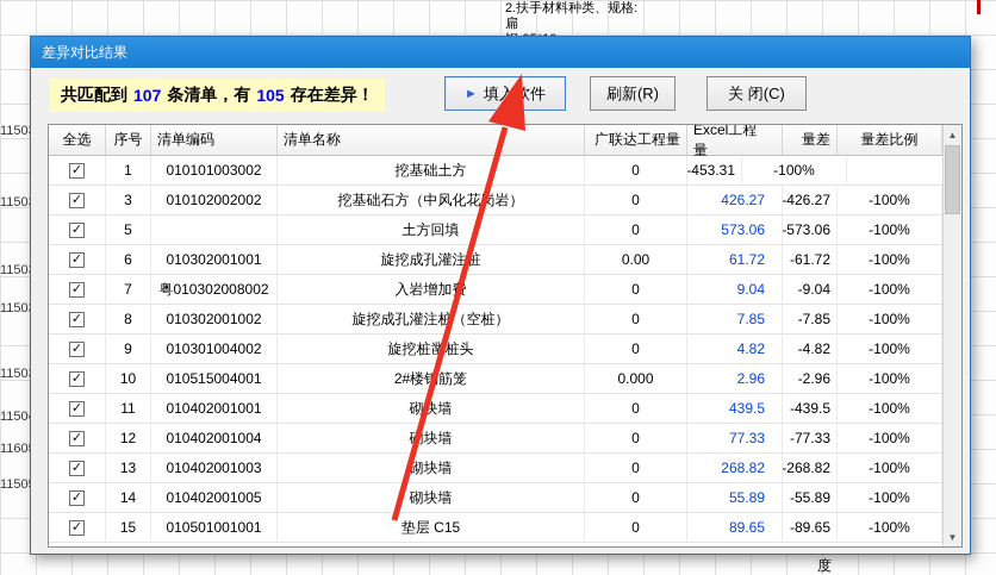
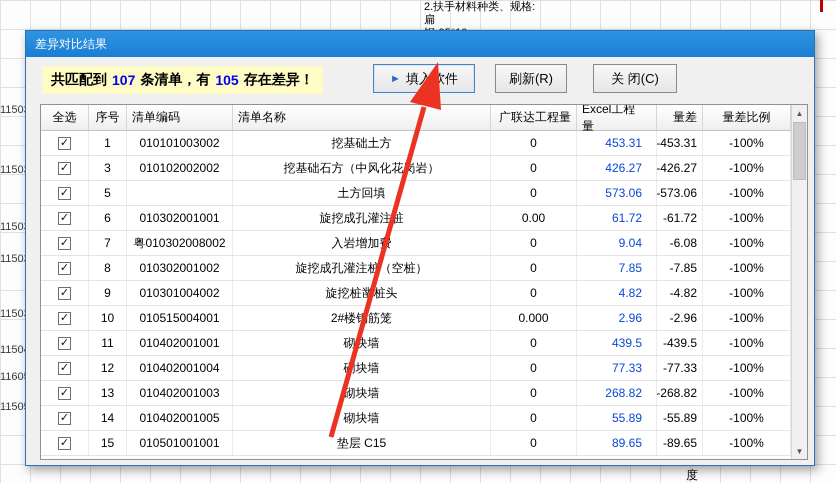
  2.扶手材料种类、规格:扁
  1150
  1150
  1150
  1150
  1150
  1150
  1160
  1150
  度
  差异对比结果
  共匹配到
  107
  条清单，有
  105
  存在差异！
  ►
  填入件
  刷新(R)
  关 闭(C)
  全选
  序号
  清单编码
  清单名称
  广联达工程量
  Excel工程量
  量差
  量差比例
  ✓
  1
  010101003002
  挖基础土方
  0
+ 453.31
  -453.31
  -100%
  ✓
  3
  010102002002
  挖基础石方（中风化花岩）
  0
  426.27
  -426.27
  -100%
  ✓
  5
  土方回填
  0
  573.06
  -573.06
  -100%
  ✓
  6
  010302001001
  旋挖成孔灌注桩
  0.00
  61.72
  -61.72
  -100%
  ✓
  7
  粤010302008002
  入岩增加
  0
  9.04
- -9.04
+ -6.08
  -100%
  ✓
  8
  010302001002
  旋挖成孔灌注桩（空桩）
  0
  7.85
  -7.85
  -100%
  ✓
  9
  010301004002
  旋挖桩凿桩头
  0
  4.82
  -4.82
  -100%
  ✓
  10
  010515004001
  2#楼筋笼
  0.000
  2.96
  -2.96
  -100%
  ✓
  11
  010402001001
  砌块墙
  0
  439.5
  -439.5
  -100%
  ✓
  12
  010402001004
  0
  77.33
  -77.33
  -100%
  ✓
  13
  010402001003
  砌块墙
  0
  268.82
  -268.82
  -100%
  ✓
  14
  010402001005
  砌块墙
  0
  55.89
  -55.89
  -100%
  ✓
  15
  010501001001
  垫层 C15
  0
  89.65
  -89.65
  -100%
  ▲
  ▼
